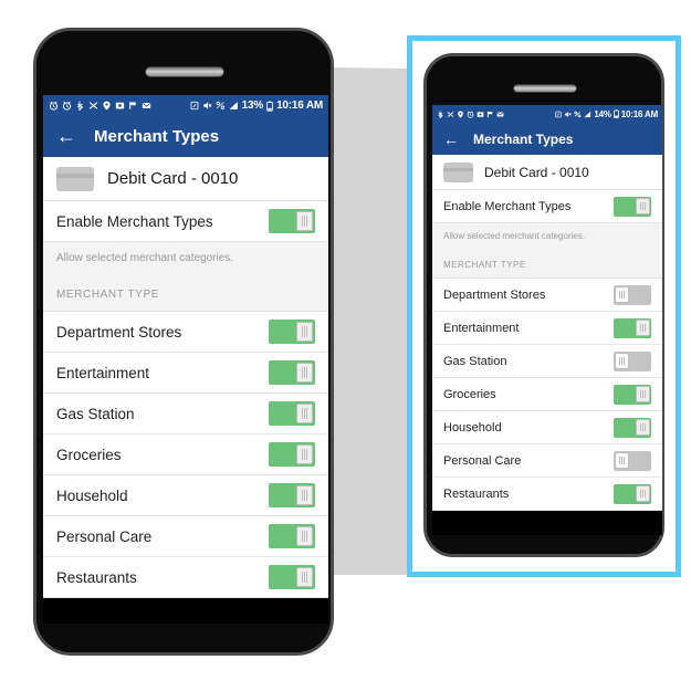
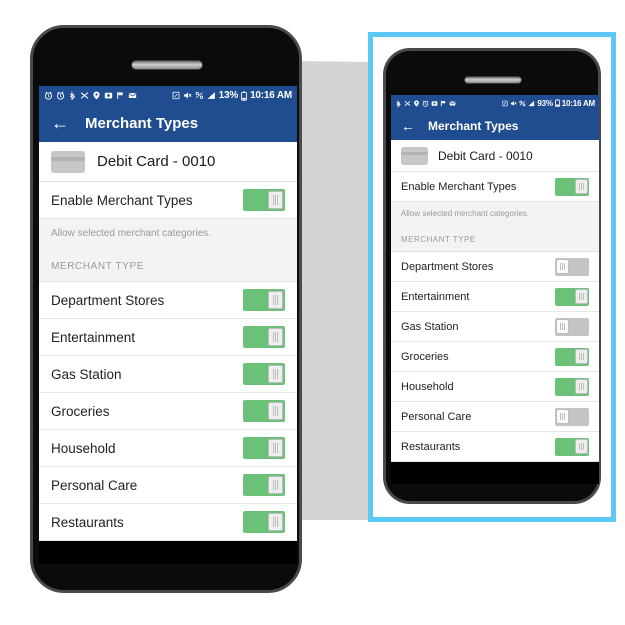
  13%
  10:16 AM
  ←
  Merchant Types
  Debit Card - 0010
  Enable Merchant Types
  Allow selected merchant categories.
  MERCHANT TYPE
  Department Stores
  Entertainment
  Gas Station
  Groceries
  Household
  Personal Care
  Restaurants
- 14%
+ 93%
  10:16 AM
  ←
  Merchant Types
  Debit Card - 0010
  Enable Merchant Types
  Allow selected merchant categories.
  MERCHANT TYPE
  Department Stores
  Entertainment
  Gas Station
  Groceries
  Household
  Personal Care
  Restaurants
